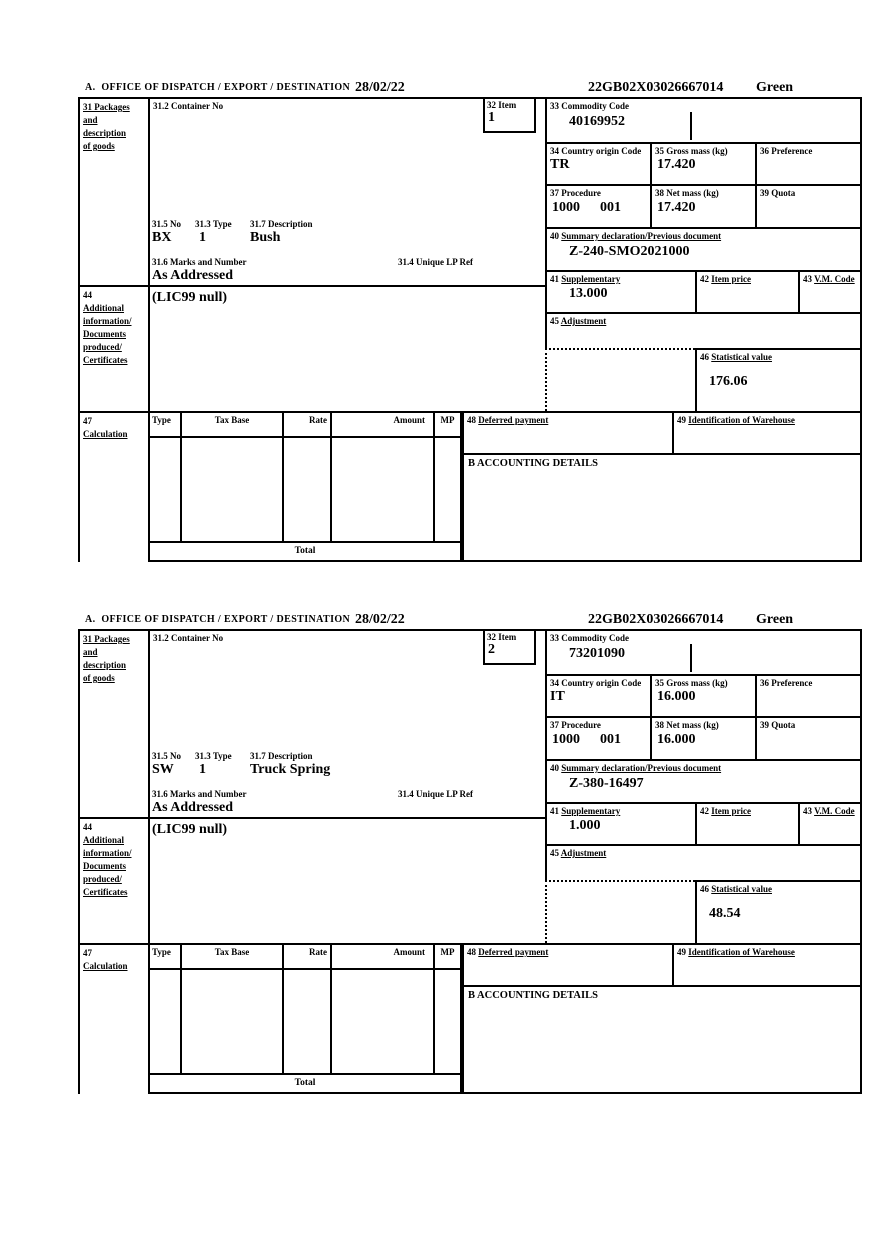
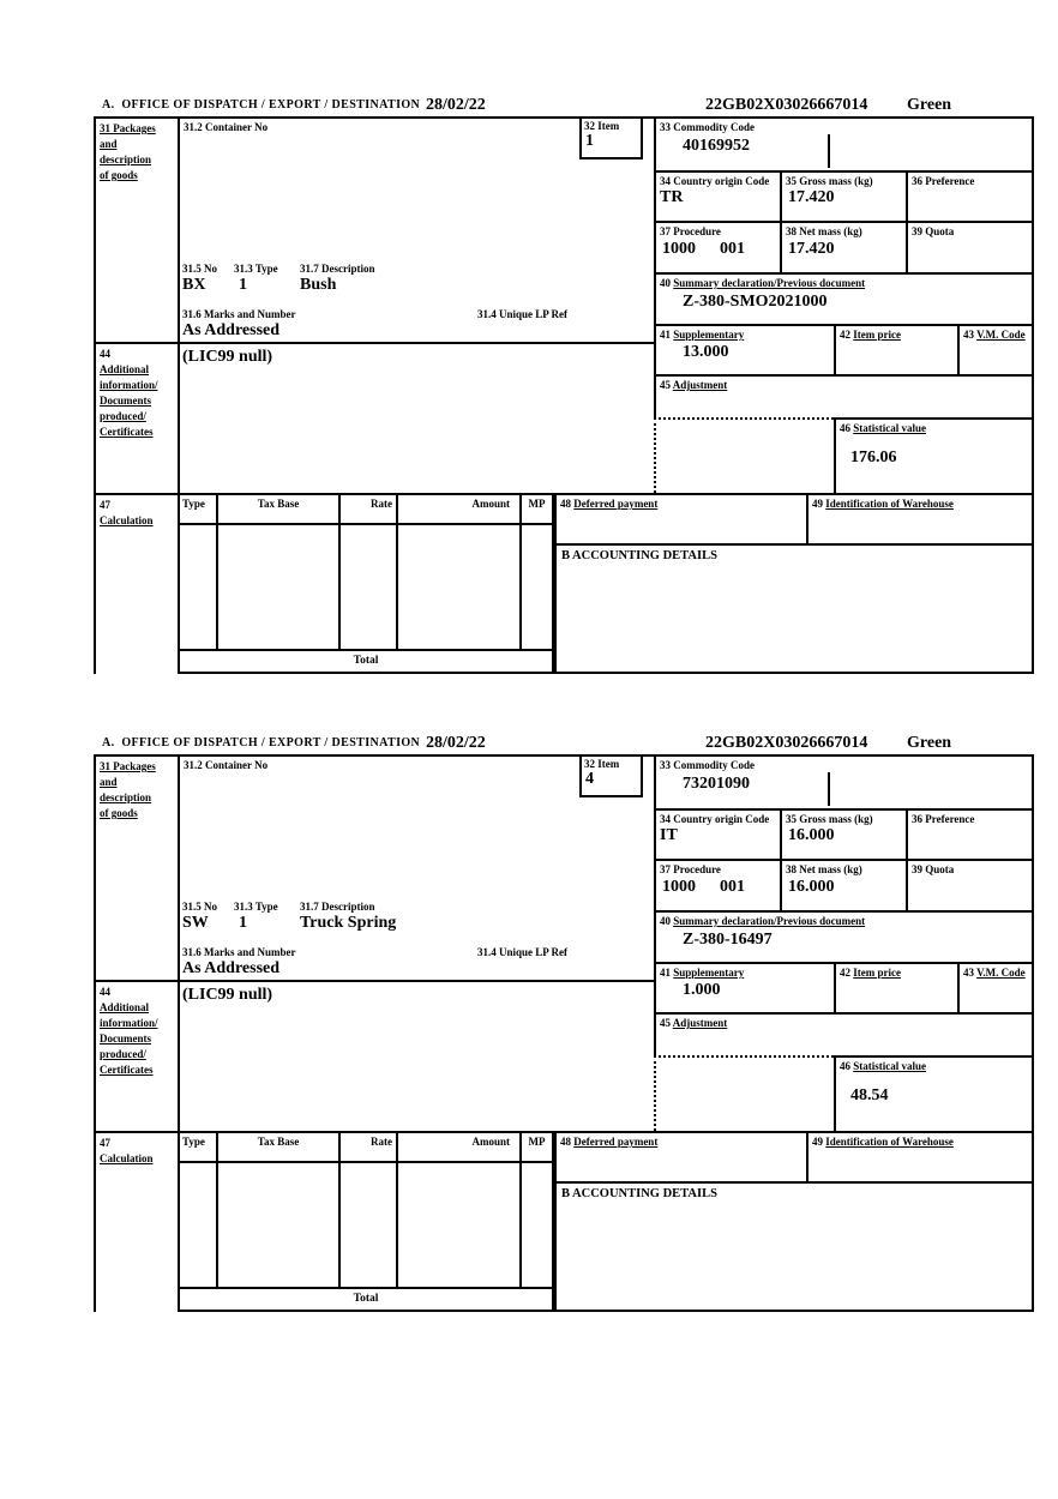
  A. OFFICE OF DISPATCH / EXPORT / DESTINATION
  28/02/22
  22GB02X03026667014
  Green
  31 Packages
  and
  description
  of goods
  31.2 Container No
  32 Item
  1
  31.5 No
  31.3 Type
  31.7 Description
  BX
  1
  Bush
  31.6 Marks and Number
  31.4 Unique LP Ref
  As Addressed
  44
  Additional
  information/
  Documents
  produced/
  Certificates
  (LIC99 null)
  33 Commodity Code
  40169952
  34 Country origin Code
  TR
  35 Gross mass (kg)
  17.420
  36 Preference
  37 Procedure
  1000
  001
  38 Net mass (kg)
  17.420
  39 Quota
  40 Summary declaration/Previous document
- Z-240-SMO2021000
+ Z-380-SMO2021000
  41 Supplementary
  13.000
  42 Item price
  43 V.M. Code
  45 Adjustment
  46 Statistical value
  176.06
  47
  Calculation
  Type
  Tax Base
  Rate
  Amount
  MP
  Total
  48 Deferred payment
  49 Identification of Warehouse
  B ACCOUNTING DETAILS
  A. OFFICE OF DISPATCH / EXPORT / DESTINATION
  28/02/22
  22GB02X03026667014
  Green
  31 Packages
  and
  description
  of goods
  31.2 Container No
  32 Item
- 2
+ 4
  31.5 No
  31.3 Type
  31.7 Description
  SW
  1
  Truck Spring
  31.6 Marks and Number
  31.4 Unique LP Ref
  As Addressed
  44
  Additional
  information/
  Documents
  produced/
  Certificates
  (LIC99 null)
  33 Commodity Code
  73201090
  34 Country origin Code
  IT
  35 Gross mass (kg)
  16.000
  36 Preference
  37 Procedure
  1000
  001
  38 Net mass (kg)
  16.000
  39 Quota
  40 Summary declaration/Previous document
  Z-380-16497
  41 Supplementary
  1.000
  42 Item price
  43 V.M. Code
  45 Adjustment
  46 Statistical value
  48.54
  47
  Calculation
  Type
  Tax Base
  Rate
  Amount
  MP
  Total
  48 Deferred payment
  49 Identification of Warehouse
  B ACCOUNTING DETAILS
